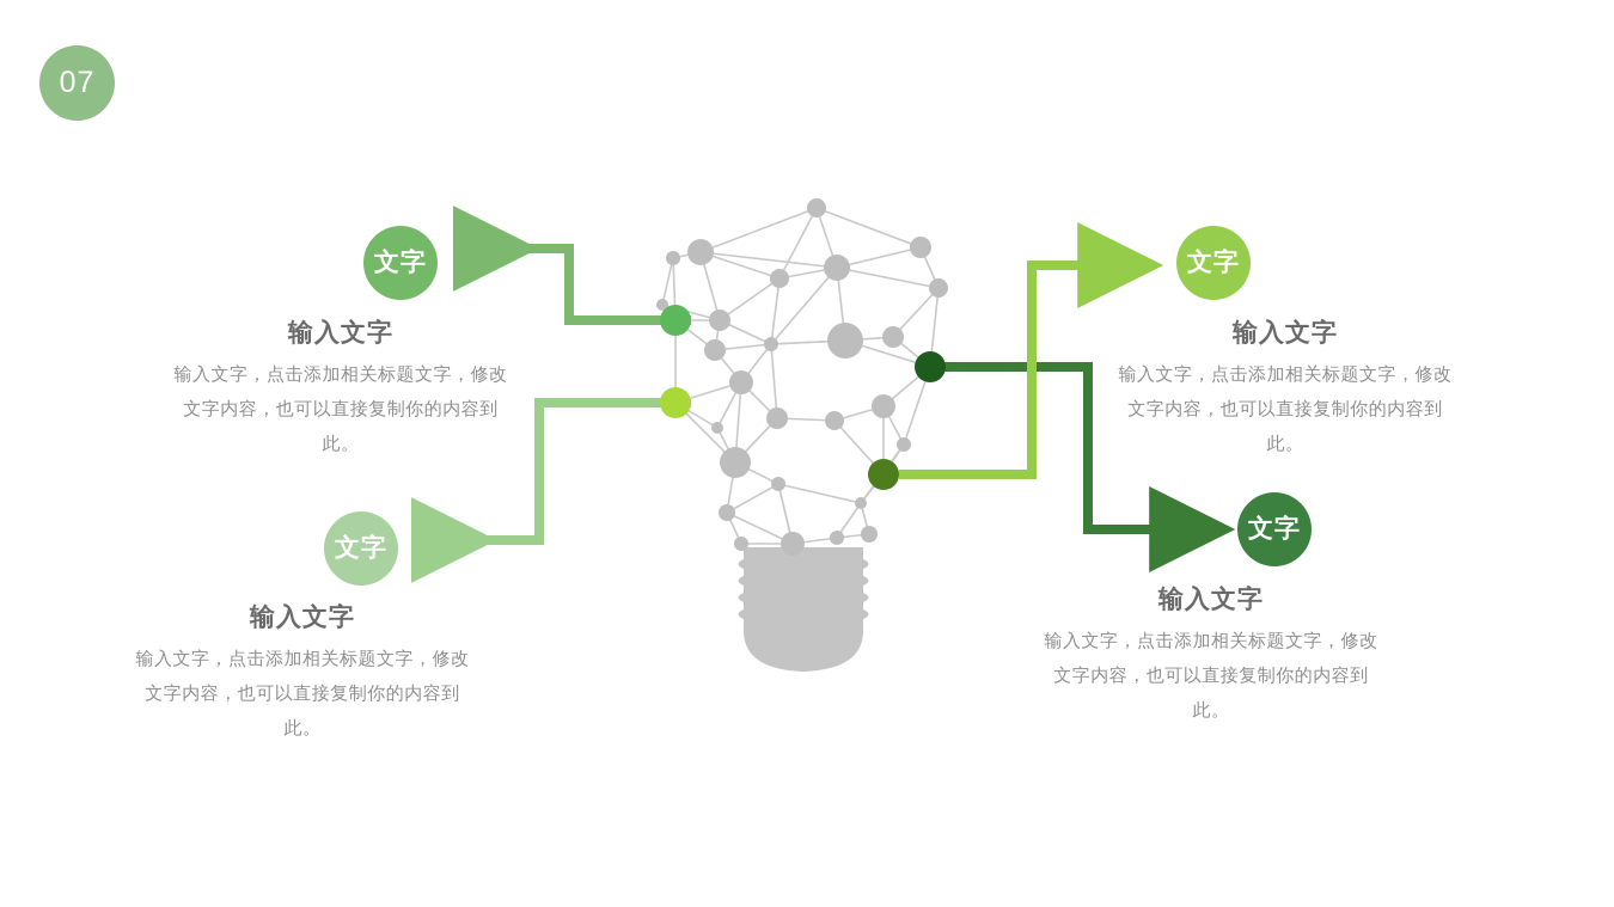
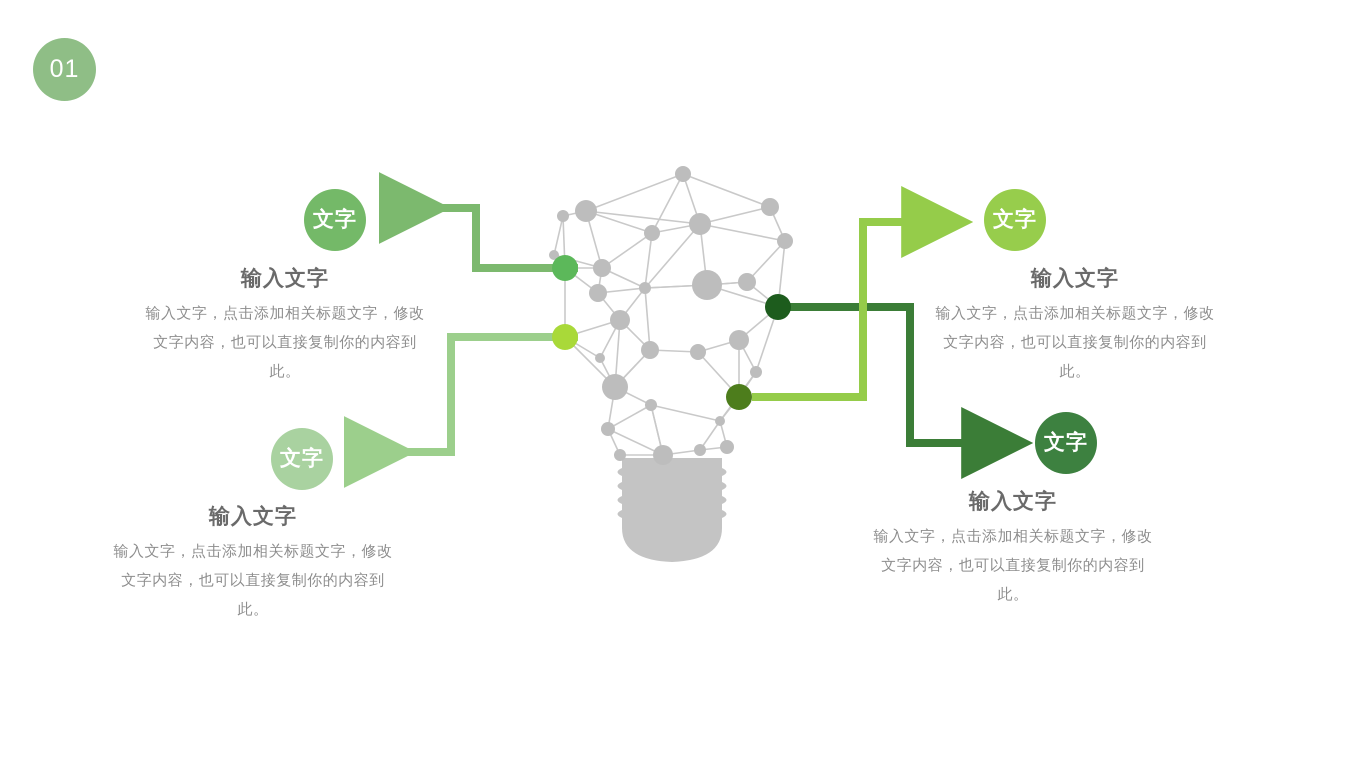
- 07
+ 01
  文字
  文字
  文字
  文字
  输入文字
  输入文字，点击添加相关标题文字，修改文字内容，也可以直接复制你的内容到此。
  输入文字
  输入文字，点击添加相关标题文字，修改文字内容，也可以直接复制你的内容到此。
  输入文字
  输入文字，点击添加相关标题文字，修改文字内容，也可以直接复制你的内容到此。
  输入文字
  输入文字，点击添加相关标题文字，修改文字内容，也可以直接复制你的内容到此。
